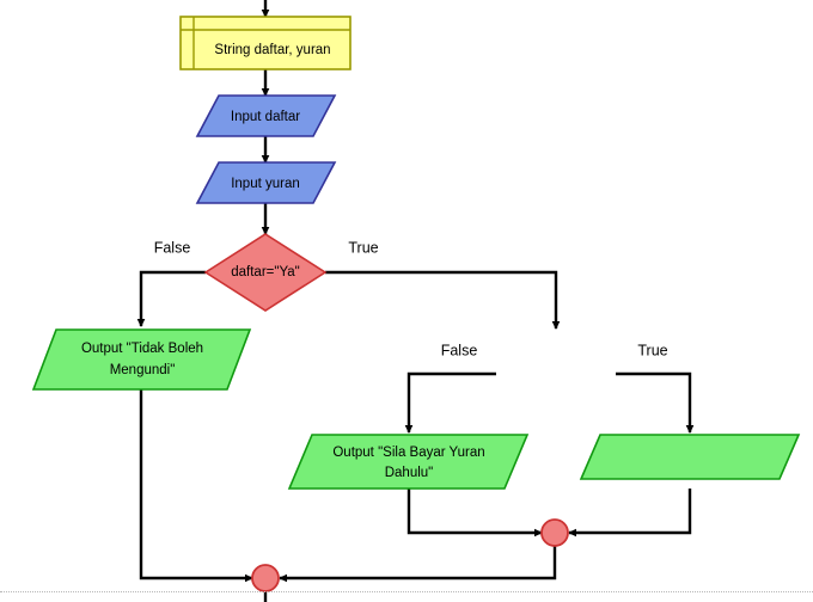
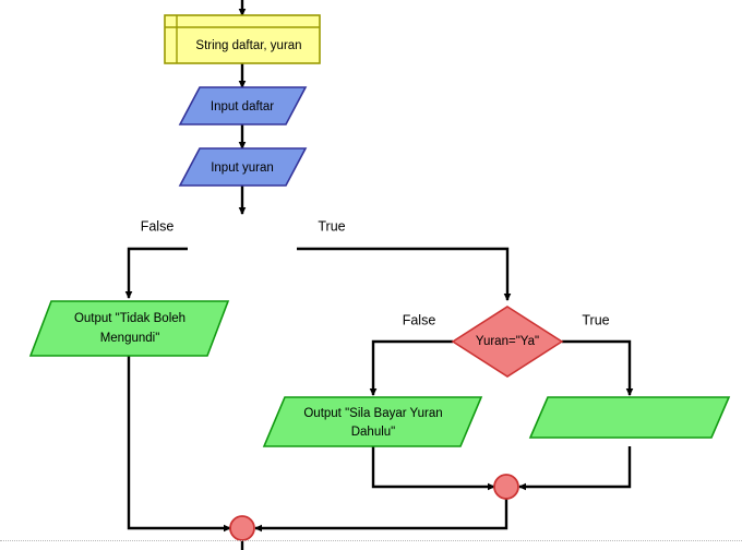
  String daftar, yuran
  Input daftar
  Input yuran
- daftar="Ya"
  False
  True
+ Yuran="Ya"
  False
  True
  Output "Tidak Boleh
  Mengundi"
  Output "Sila Bayar Yuran
  Dahulu"
